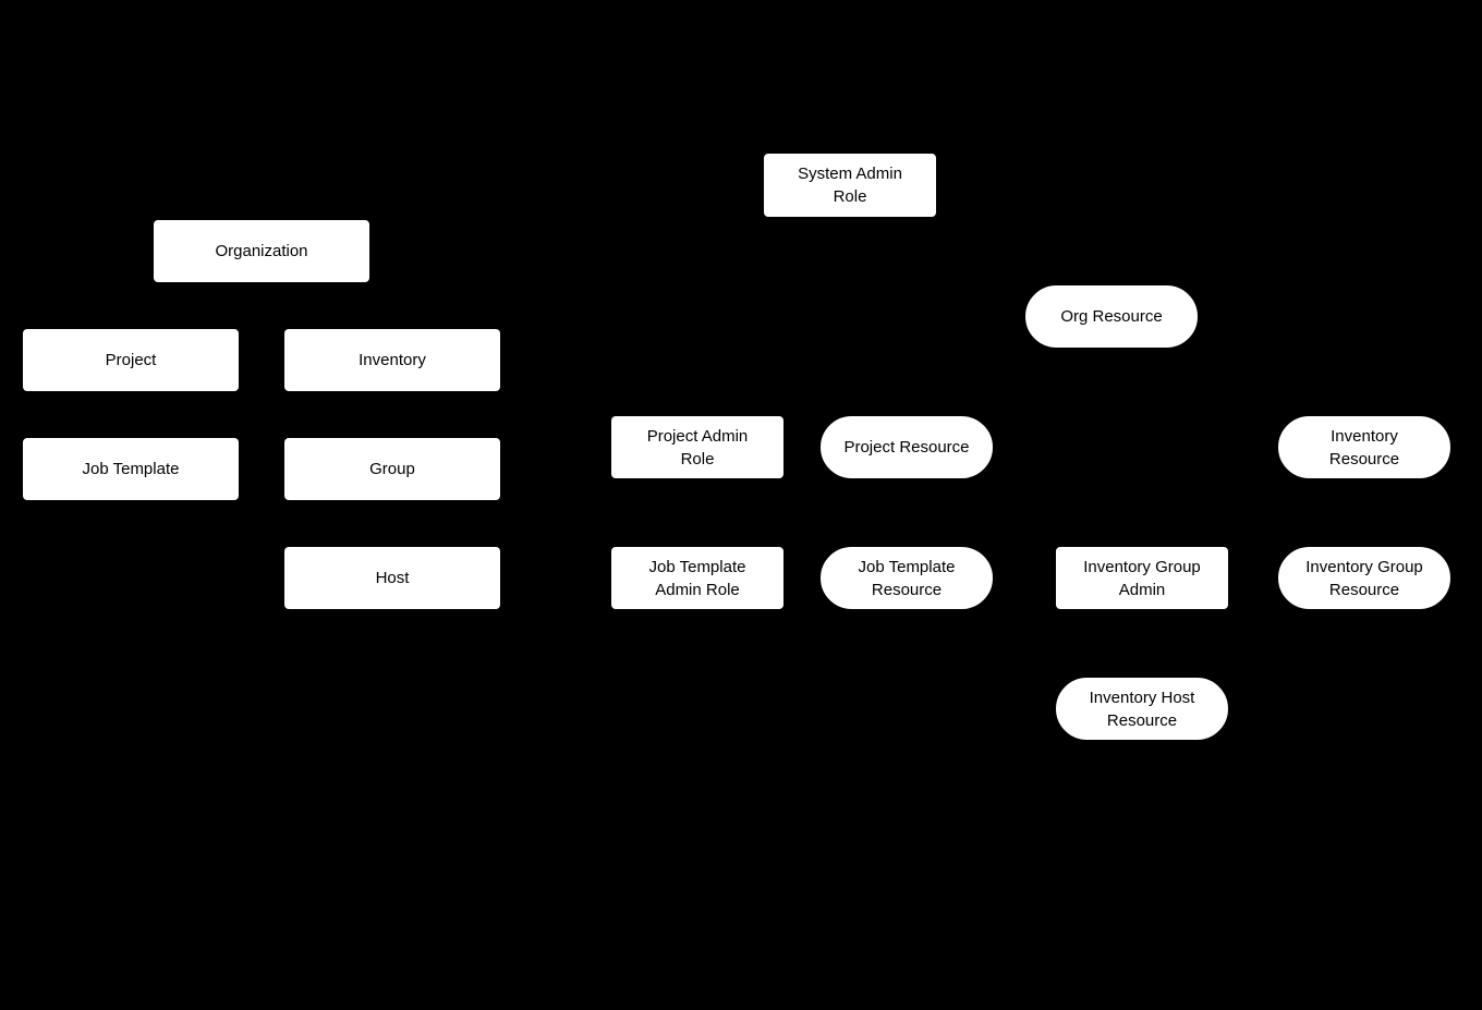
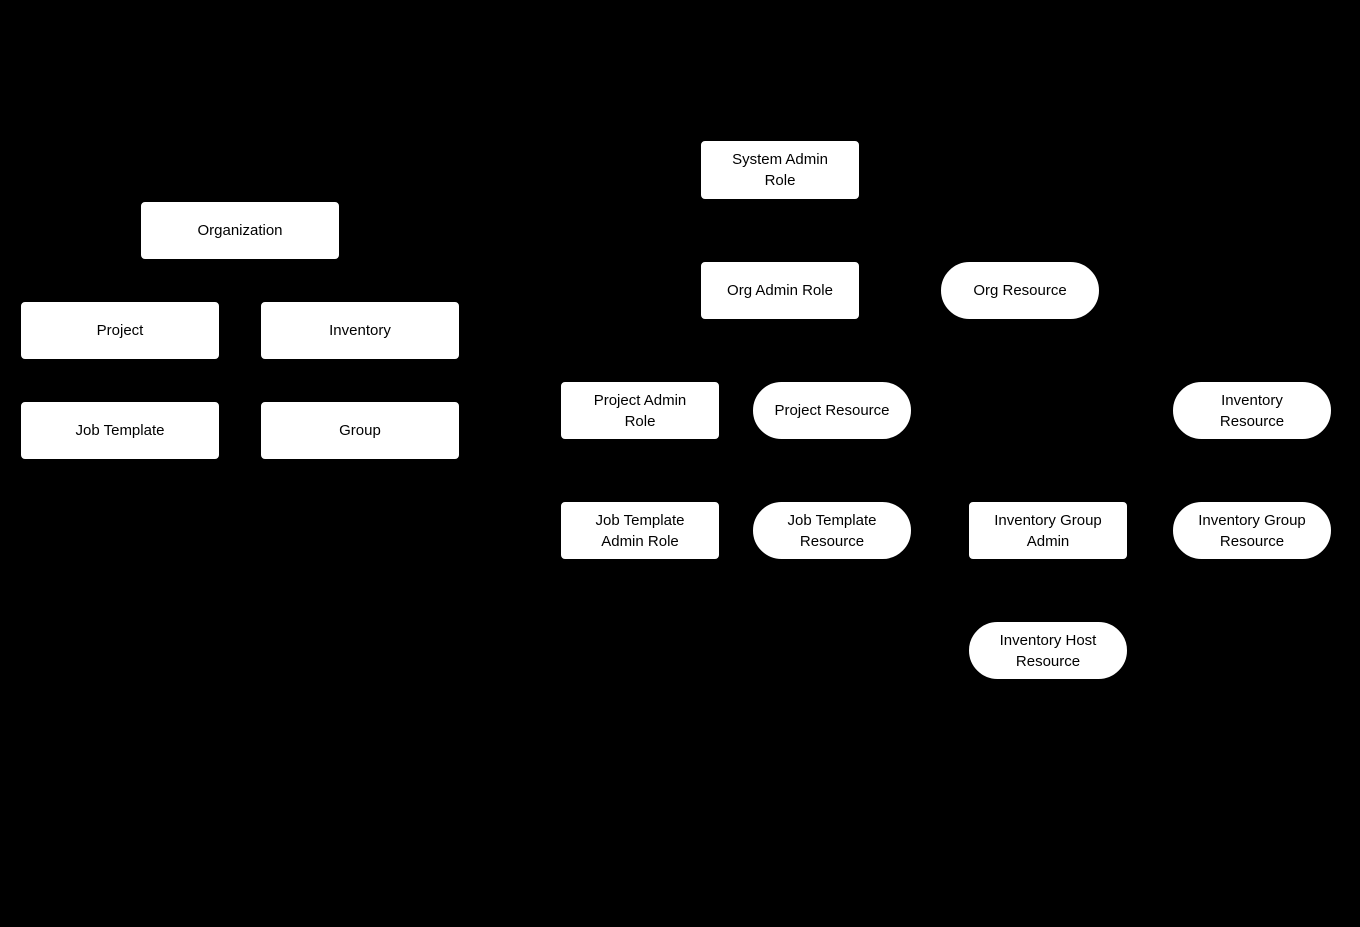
  Organization
  Project
  Inventory
  Job Template
  Group
- Host
  System Admin
  Role
+ Org Admin Role
  Org Resource
  Project Admin
  Role
  Project Resource
  Inventory
  Resource
  Job Template
  Admin Role
  Job Template
  Resource
  Inventory Group
  Admin
  Inventory Group
  Resource
  Inventory Host
  Resource
